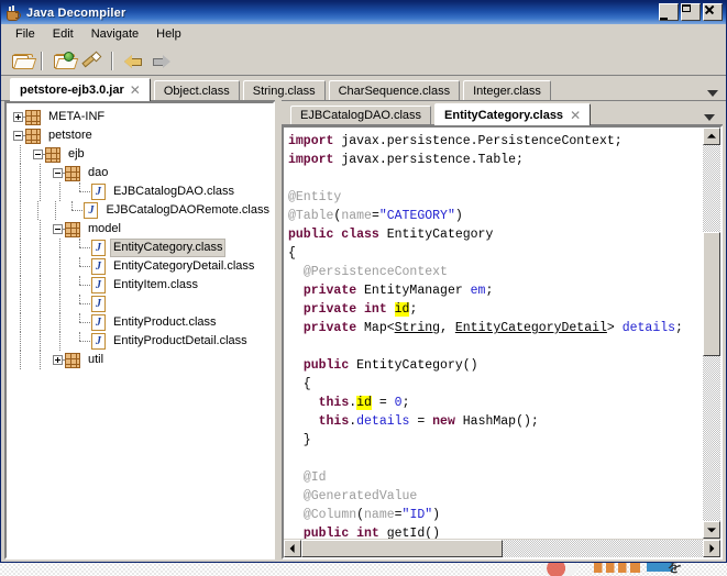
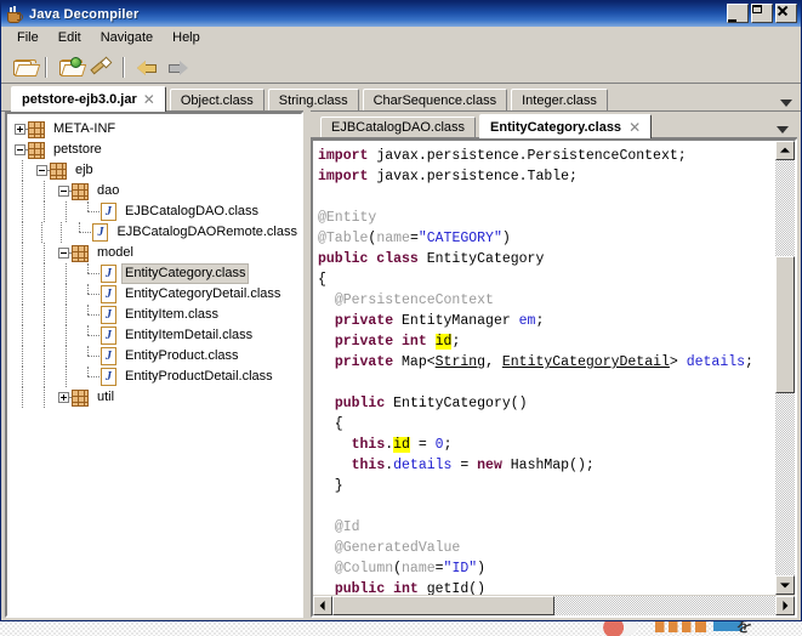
  を
  Java Decompiler
  File
  Edit
  Navigate
  Help
  petstore-ejb3.0.jar
  ✕
  Object.class
  String.class
  CharSequence.class
  Integer.class
  META-INF
  petstore
  ejb
  dao
  J
  EJBCatalogDAO.class
  J
  EJBCatalogDAORemote.class
  model
  J
  EntityCategory.class
  J
  EntityCategoryDetail.class
  J
  EntityItem.class
  J
+ EntityItemDetail.class
  J
  EntityProduct.class
  J
  EntityProductDetail.class
  util
  EJBCatalogDAO.class
  EntityCategory.class
  ✕
  import javax.persistence.PersistenceContext;
  import javax.persistence.Table;
  @Entity
  @Table(name="CATEGORY")
  public class EntityCategory
  {
  @PersistenceContext
  private EntityManager em;
  private int id;
  private Map<String, EntityCategoryDetail> details;
  public EntityCategory()
  {
  this.id = 0;
  this.details = new HashMap();
  }
  @Id
  @GeneratedValue
  @Column(name="ID")
  public int getId()
